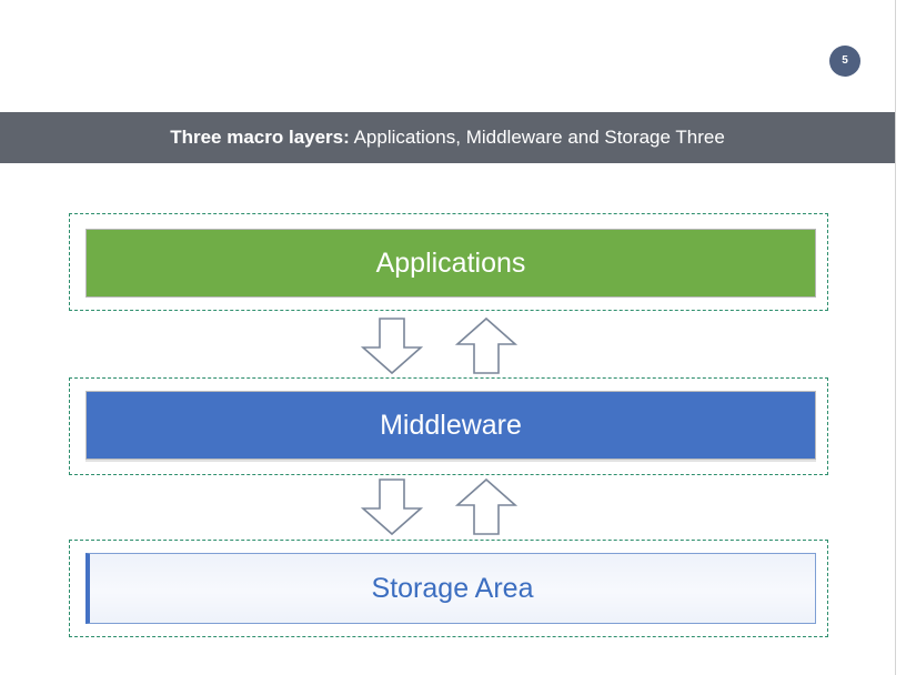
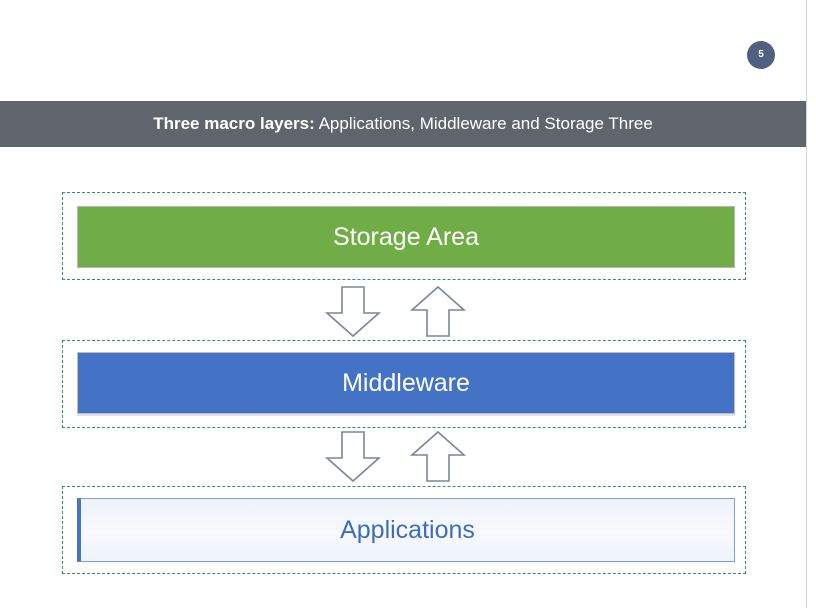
  5
  Three macro layers: Applications, Middleware and Storage Three
- Applications
+ Storage Area
  Middleware
- Storage Area
+ Applications
